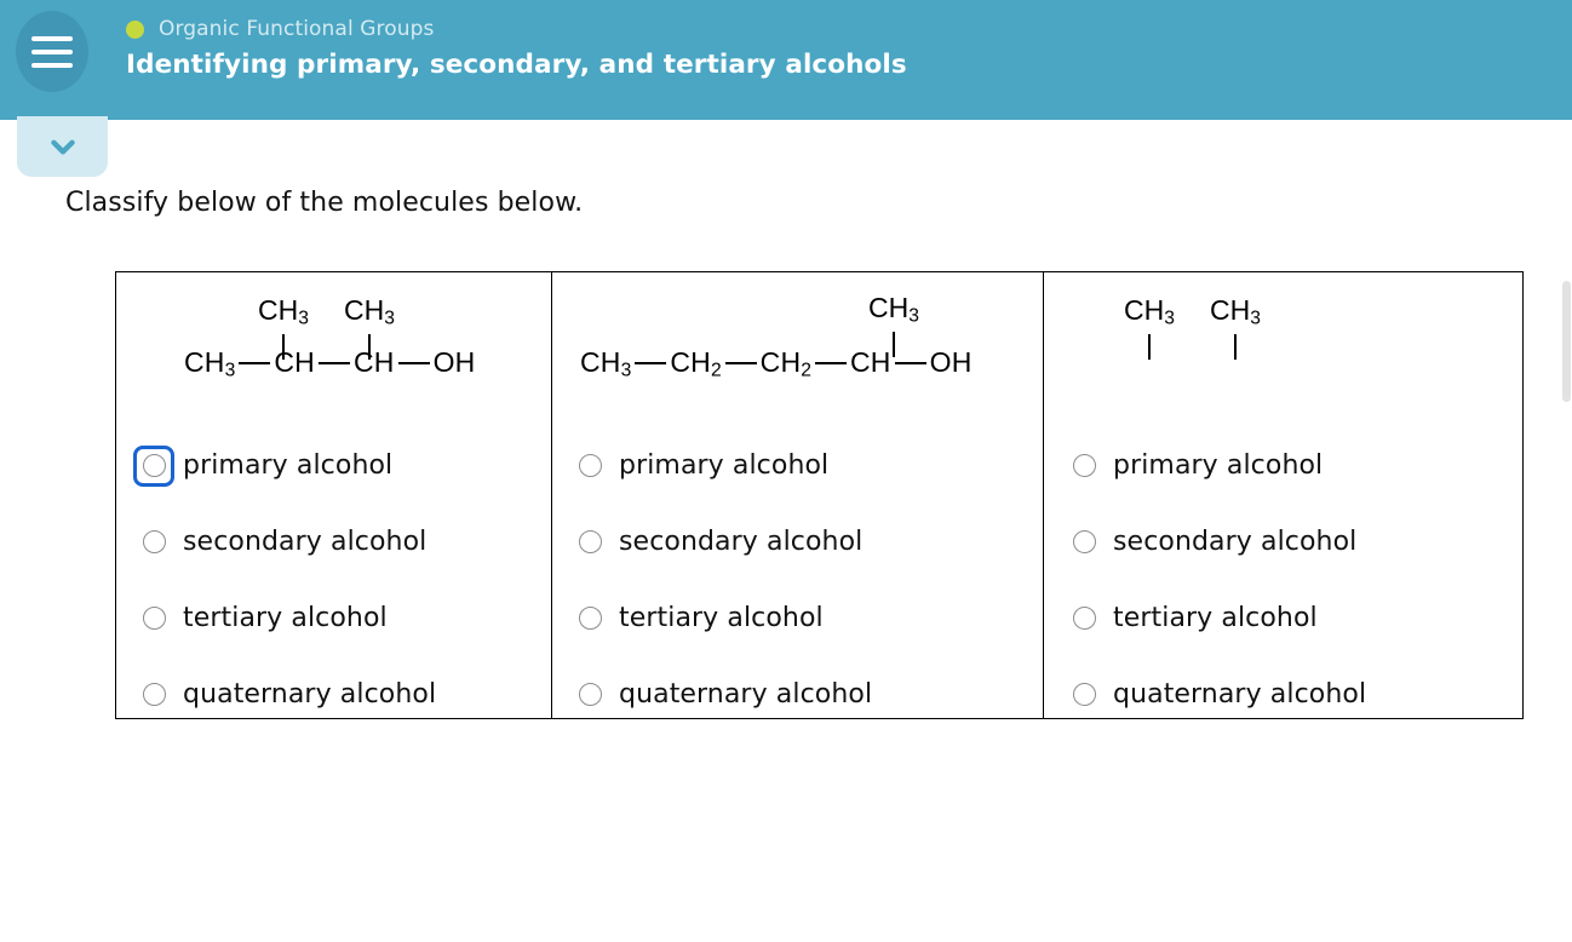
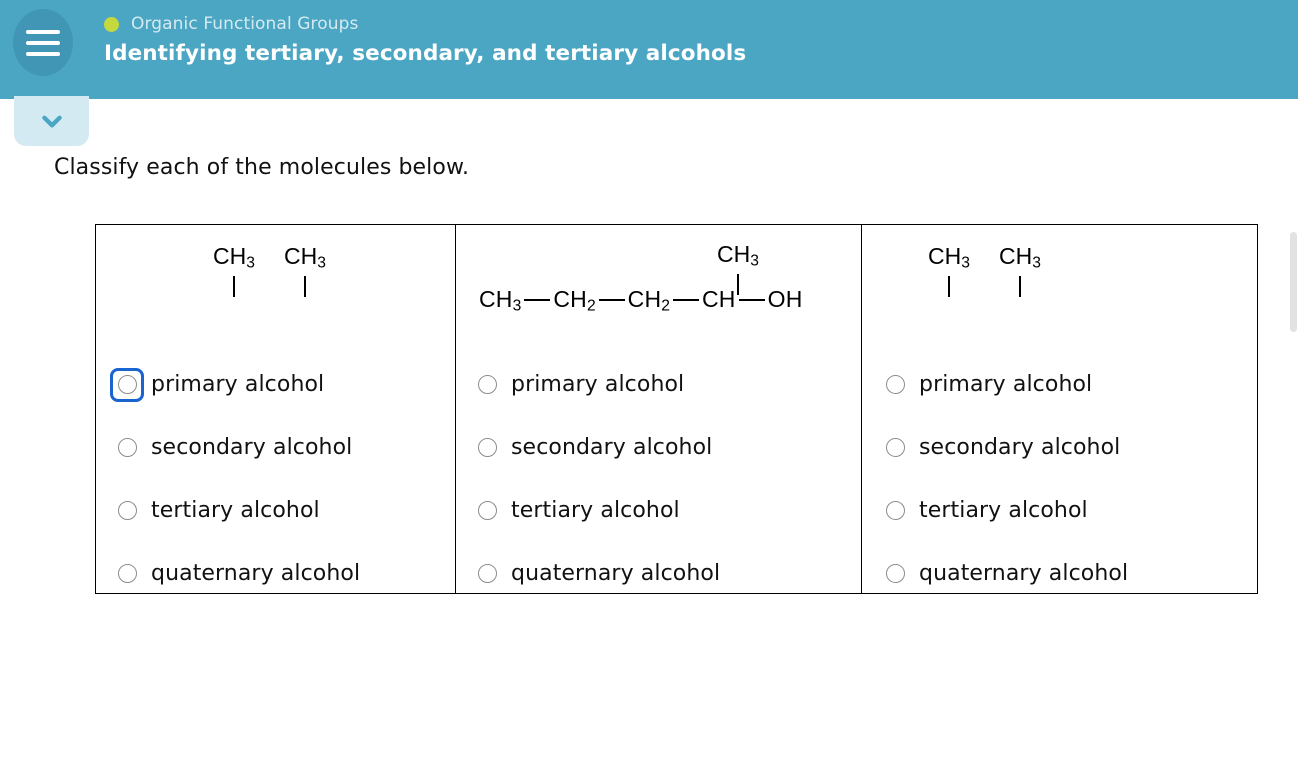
  Organic Functional Groups
- Identifying primary, secondary, and tertiary alcohols
+ Identifying tertiary, secondary, and tertiary alcohols
- Classify below of the molecules below.
+ Classify each of the molecules below.
  CH3
  CH3
- CH3 CH CH OH
  primary alcohol
  secondary alcohol
  tertiary alcohol
  quaternary alcohol
  CH3
  CH3 CH2 CH2 CH OH
  primary alcohol
  secondary alcohol
  tertiary alcohol
  quaternary alcohol
  CH3
  CH3
  primary alcohol
  secondary alcohol
  tertiary alcohol
  quaternary alcohol
